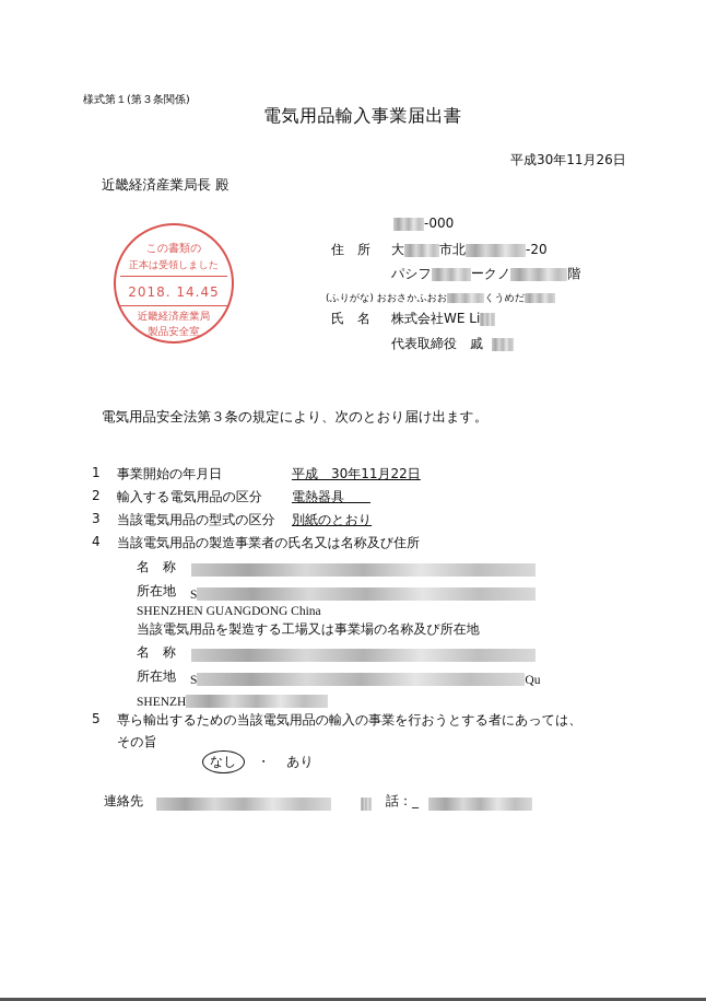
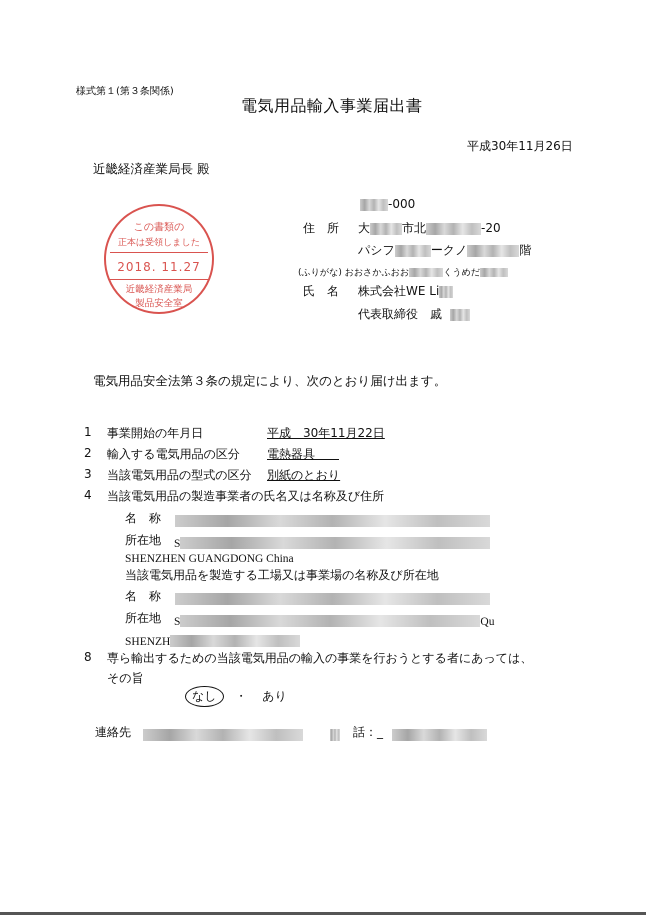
  様式第１(第３条関係)
  電気用品輸入事業届出書
  平成30年11月26日
  近畿経済産業局長 殿
  この書類の
  正本は受領しました
- 2018. 14.45
+ 2018. 11.27
  近畿経済産業局
  製品安全室
  -000
  住 所
  大 市北 -20
  パシフ ークノ 階
  (ふりがな) おおさかふおお くうめだ
  氏 名
  株式会社WE Li
  代表取締役 戚
  電気用品安全法第３条の規定により、次のとおり届け出ます。
  1
  事業開始の年月日
  平成 30年11月22日
  2
  輸入する電気用品の区分
  電熱器具
  3
  当該電気用品の型式の区分
  別紙のとおり
  4
  当該電気用品の製造事業者の氏名又は名称及び住所
  名 称
  所在地
  S
  SHENZHEN GUANGDONG China
  当該電気用品を製造する工場又は事業場の名称及び所在地
  名 称
  所在地
  S Qu
  SHENZH
- 5
+ 8
  専ら輸出するための当該電気用品の輸入の事業を行おうとする者にあっては、
  その旨
  なし ・ あり
  連絡先
  話：_
